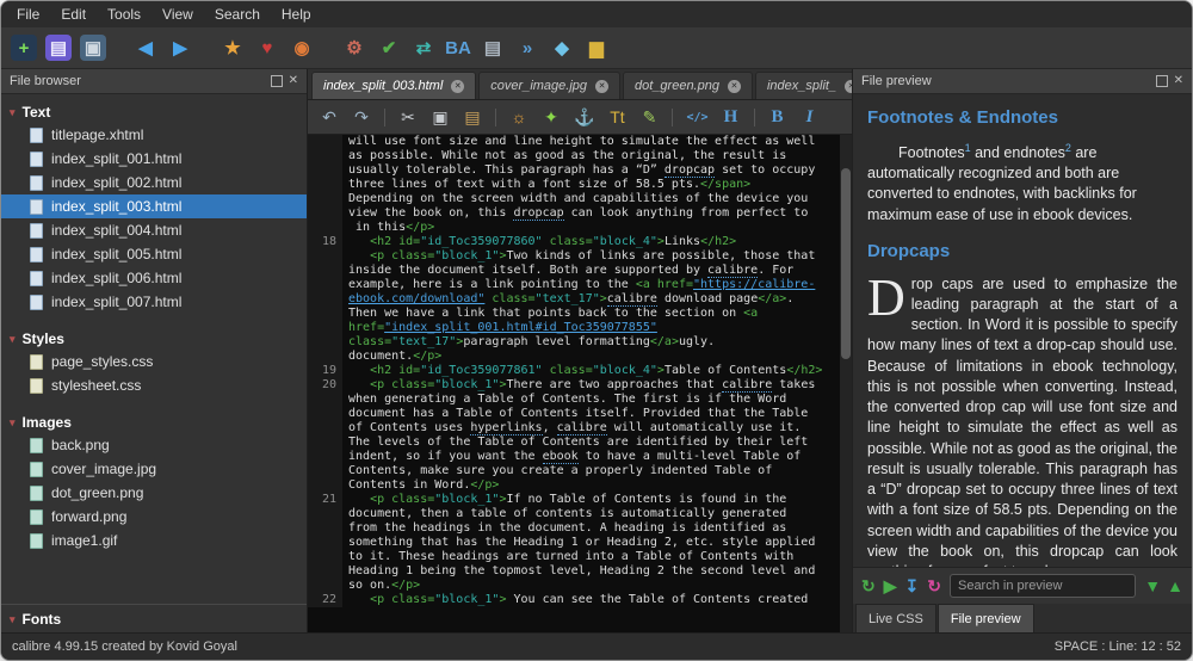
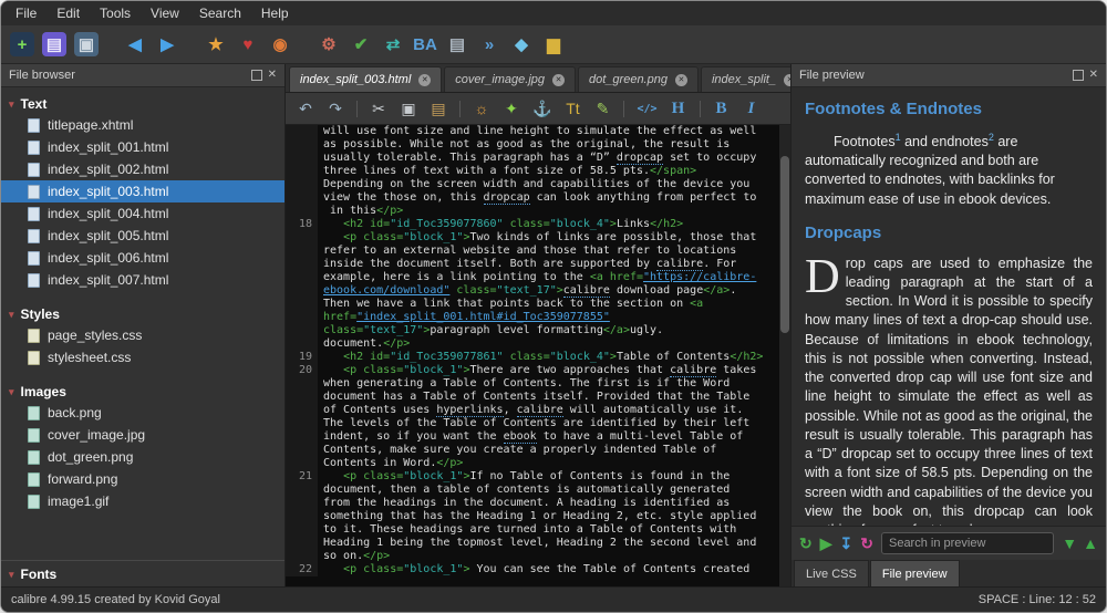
  File
  Edit
  Tools
  View
  Search
  Help
  +
  ▤
  ▣
  ◀
  ▶
  ★
  ♥
  ◉
  ⚙
  ✔
  ⇄
  BA
  ▤
  »
  ◆
  ▆
  File browser
  ✕
  ▾
  Text
  titlepage.xhtml
  index_split_001.html
  index_split_002.html
  index_split_003.html
  index_split_004.html
  index_split_005.html
  index_split_006.html
  index_split_007.html
  ▾
  Styles
  page_styles.css
  stylesheet.css
  ▾
  Images
  back.png
  cover_image.jpg
  dot_green.png
  forward.png
  image1.gif
  ▾
  Fonts
  index_split_003.html
  cover_image.jpg
  dot_green.png
  index_split_
  ↶
  ↷
  ✂
  ▣
  ▤
  ☼
  ✦
  ⚓
  Tt
  ✎
  </>
  H
  B
  I
  will use font size and line height to simulate the effect as well
  as possible. While not as good as the original, the result is
  usually tolerable. This paragraph has a “D” dropcap set to occupy
  three lines of text with a font size of 58.5 pts.</span>
  Depending on the screen width and capabilities of the device you
- view the book on, this dropcap can look anything from perfect to
+ view the those on, this dropcap can look anything from perfect to
  in this</p>
  18
  <h2 id="id_Toc359077860" class="block_4">Links</h2>
  <p class="block_1">Two kinds of links are possible, those that
+ refer to an external website and those that refer to locations
  inside the document itself. Both are supported by calibre. For
  example, here is a link pointing to the <a href="https://calibre-
  ebook.com/download" class="text_17">calibre download page</a>.
  Then we have a link that points back to the section on <a
  href="index_split_001.html#id_Toc359077855"
  class="text_17">paragraph level formatting</a>ugly.
  document.</p>
  19
  <h2 id="id_Toc359077861" class="block_4">Table of Contents</h2>
  20
  <p class="block_1">There are two approaches that calibre takes
  when generating a Table of Contents. The first is if the Word
  document has a Table of Contents itself. Provided that the Table
  of Contents uses hyperlinks, calibre will automatically use it.
  The levels of the Table of Contents are identified by their left
  indent, so if you want the ebook to have a multi-level Table of
  Contents, make sure you create a properly indented Table of
  Contents in Word.</p>
  21
  <p class="block_1">If no Table of Contents is found in the
  document, then a table of contents is automatically generated
  from the headings in the document. A heading is identified as
  something that has the Heading 1 or Heading 2, etc. style applied
  to it. These headings are turned into a Table of Contents with
  Heading 1 being the topmost level, Heading 2 the second level and
  so on.</p>
  22
  <p class="block_1"> You can see the Table of Contents created
  File preview
  ✕
  Footnotes & Endnotes
  Footnotes1 and endnotes2 are automatically recognized and both are converted to endnotes, with backlinks for maximum ease of use in ebook devices.
  Dropcaps
  D
  rop caps are used to emphasize the leading paragraph at the start of a section. In Word it is possible to specify how many lines of text a drop-cap should use. Because of limitations in ebook technology, this is not possible when converting. Instead, the converted drop cap will use font size and line height to simulate the effect as well as possible. While not as good as the original, the result is usually tolerable. This paragraph has a “D” dropcap set to occupy three lines of text with a font size of 58.5 pts. Depending on the screen width and capabilities of the device you view the book on, this dropcap can look
  ↻
  ▶
  ↧
  ↻
  Search in preview
  ▼
  ▲
  Live CSS
  File preview
  calibre 4.99.15 created by Kovid Goyal
  SPACE : Line: 12 : 52
